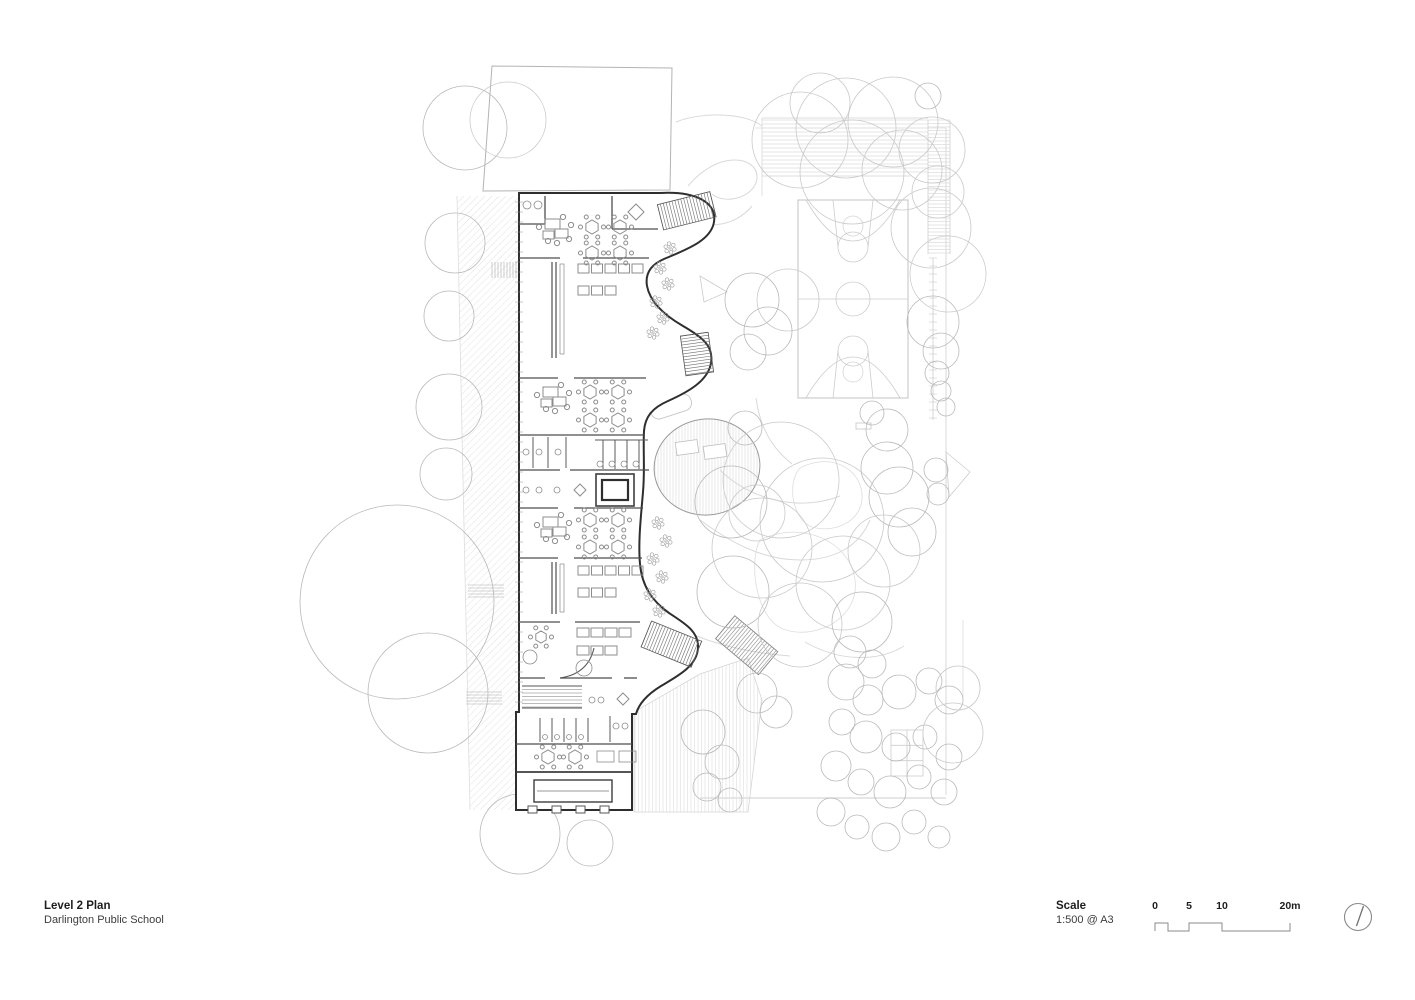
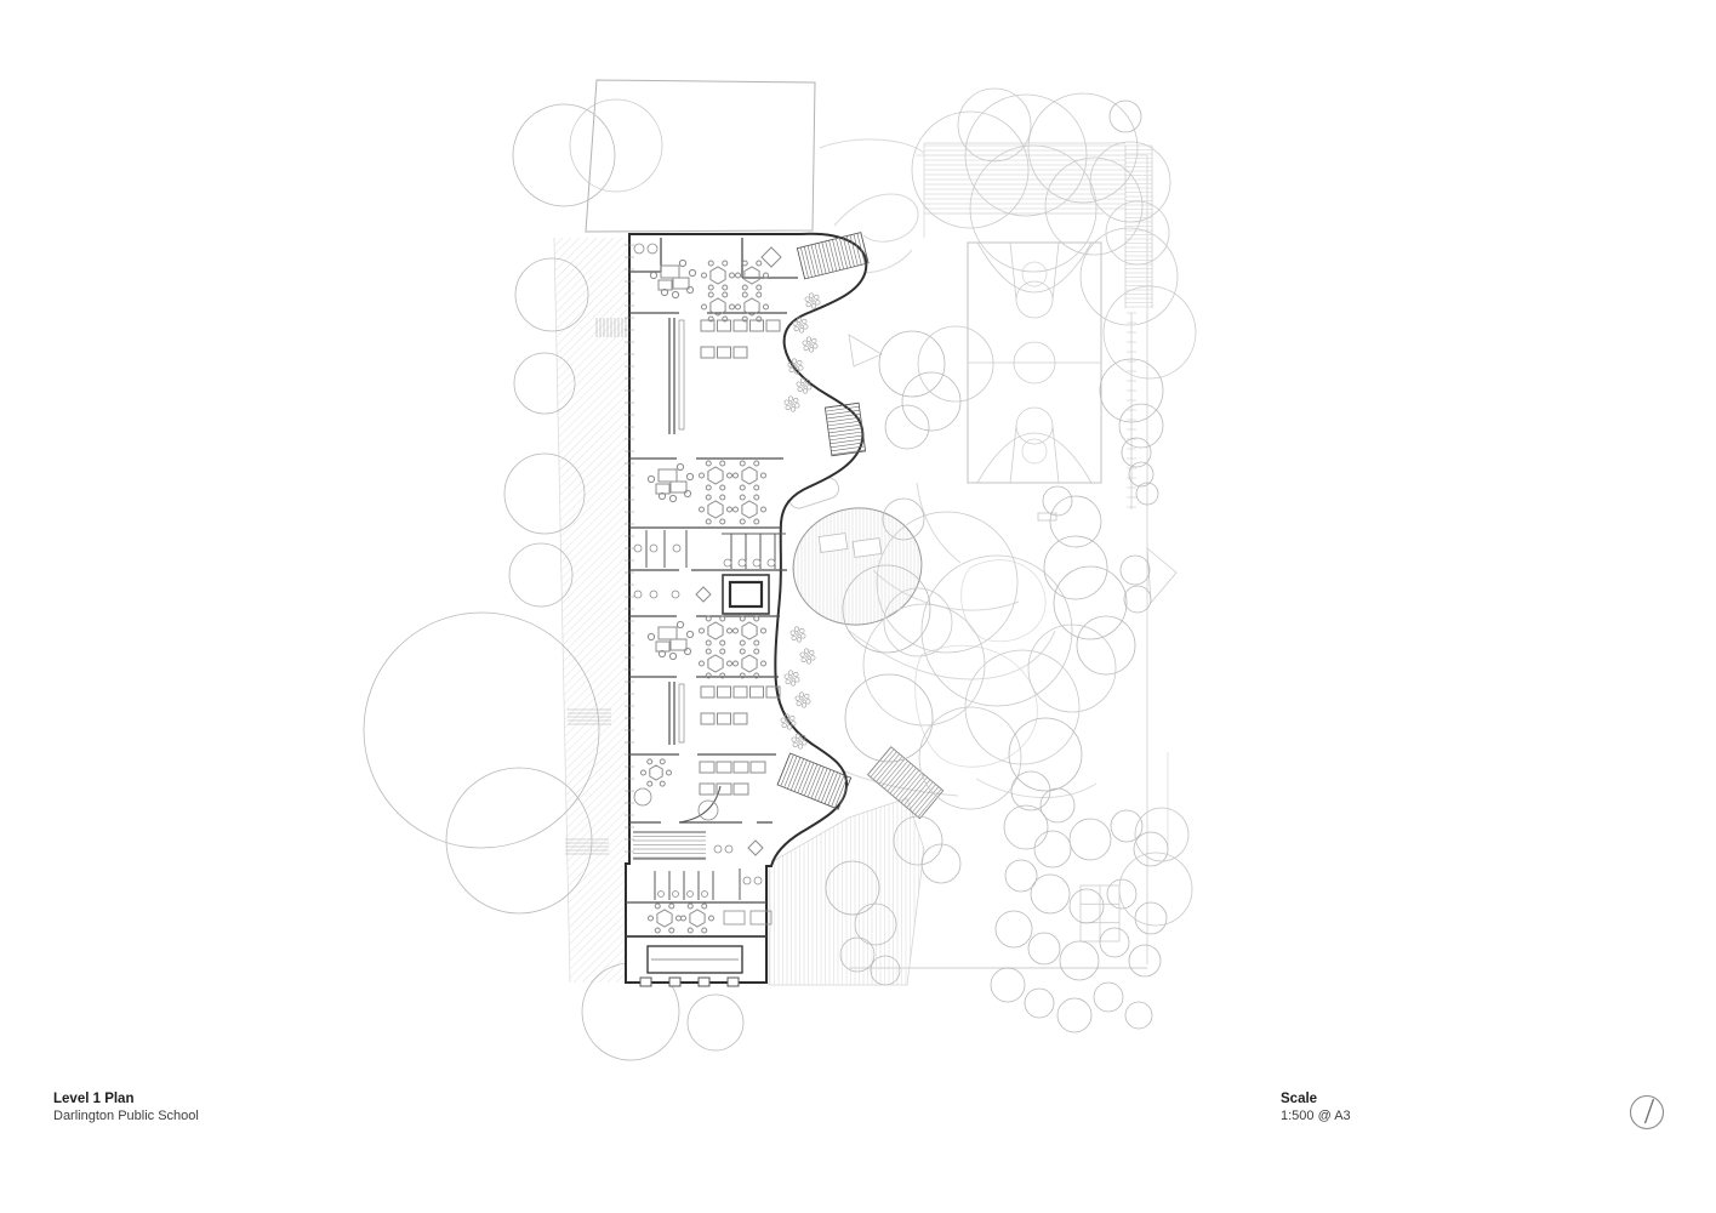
- Level 2 Plan
+ Level 1 Plan
  Darlington Public School
  Scale
  1:500 @ A3
- 0
- 5
- 10
- 20m
